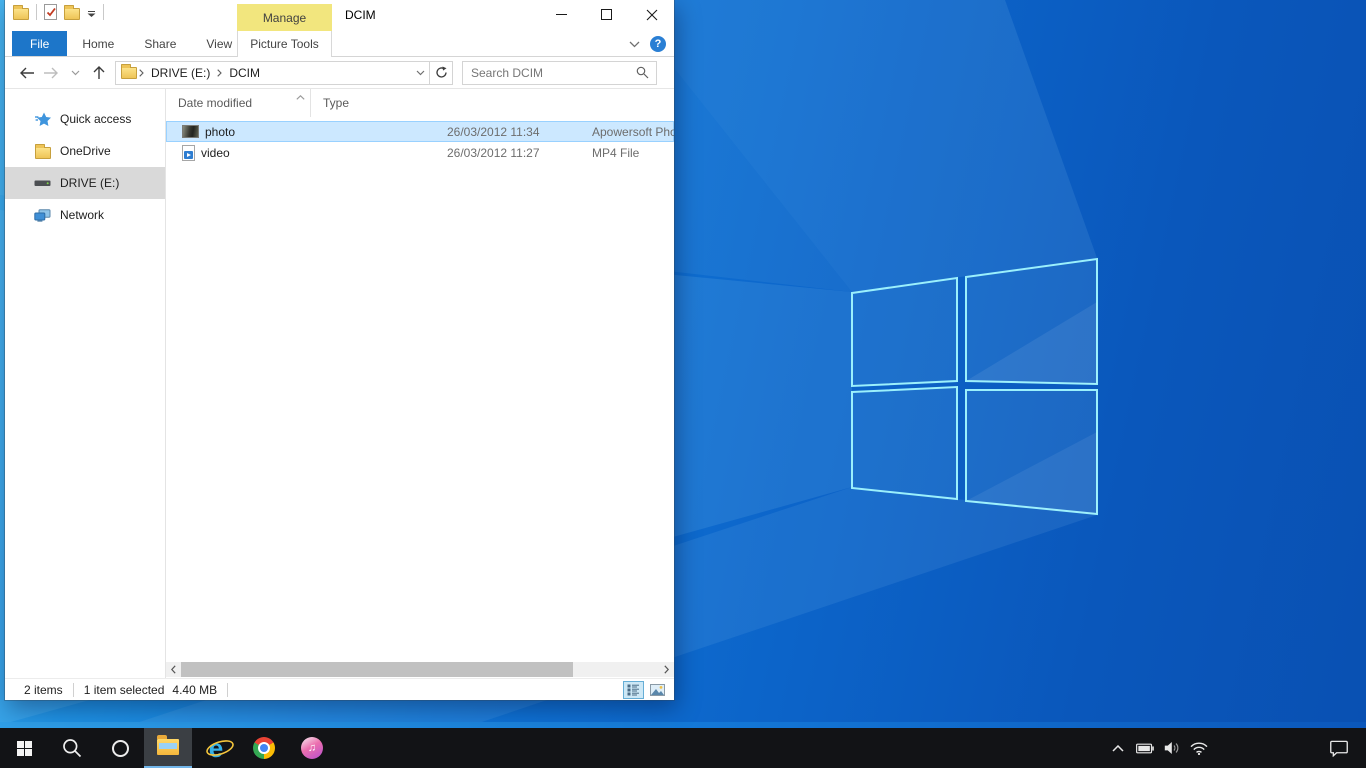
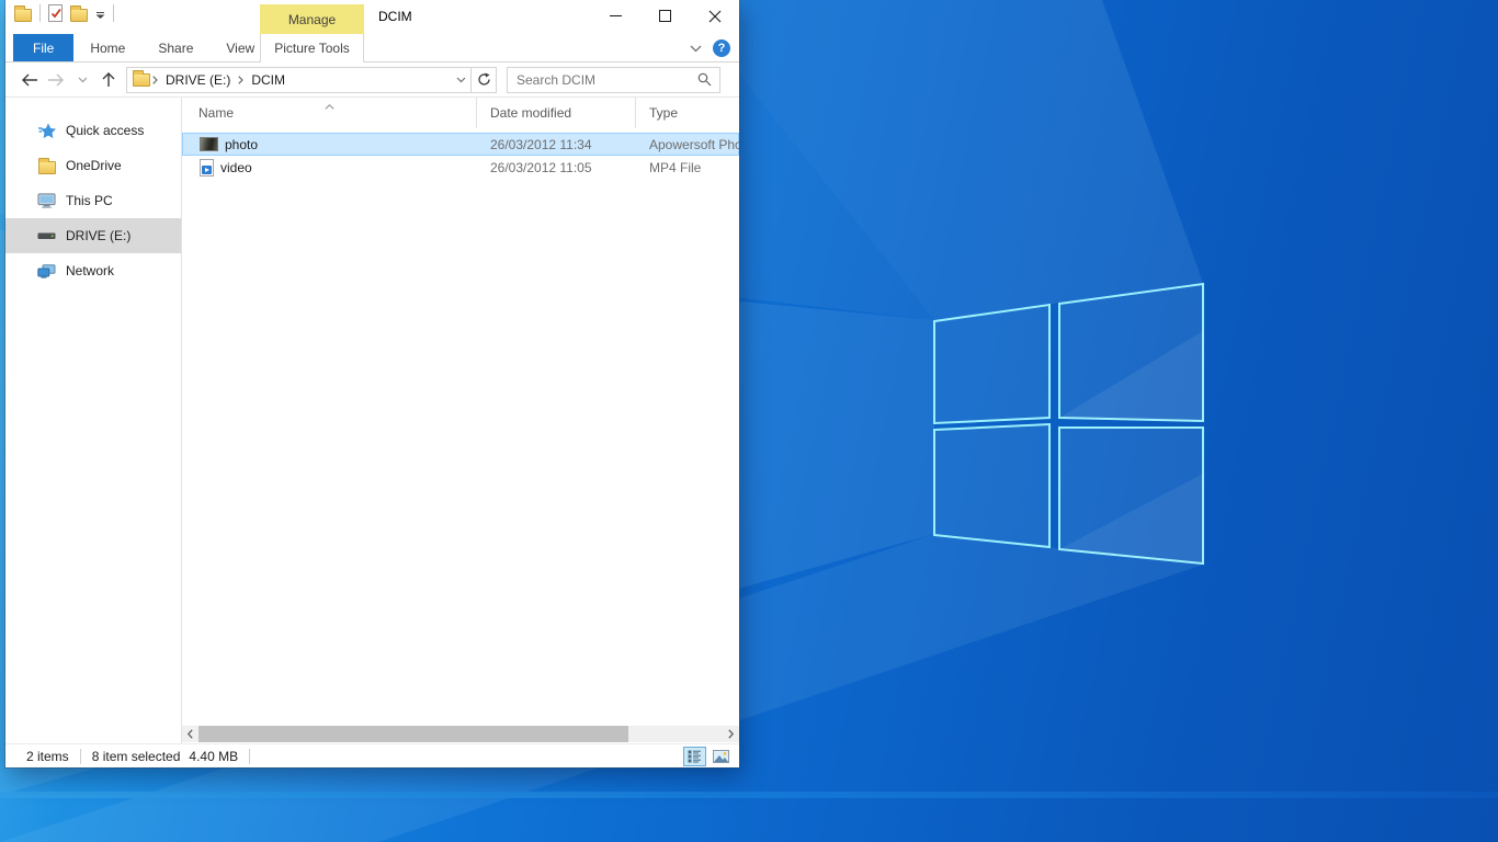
  Manage
  DCIM
  File
  Home
  Share
  View
  Picture Tools
  ?
  DRIVE (E:)
  DCIM
  Search DCIM
  Quick access
  OneDrive
+ This PC
  DRIVE (E:)
  Network
+ Name
  Date modified
  Type
  photo
  26/03/2012 11:34
  Apowersoft Pho
  video
- 26/03/2012 11:27
+ 26/03/2012 11:05
  MP4 File
  2 items
- 1 item selected
+ 8 item selected
  4.40 MB
- e
- ♫
